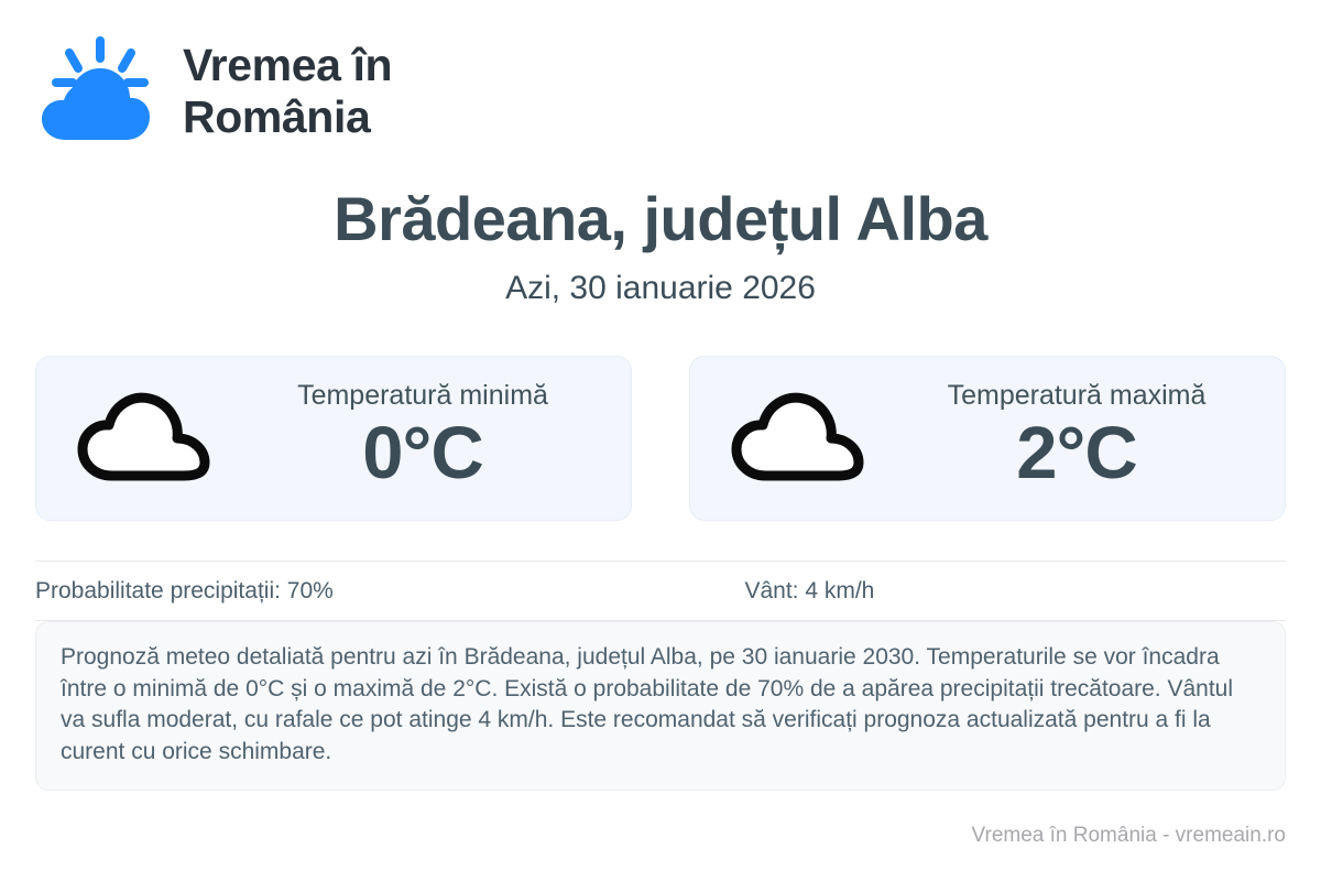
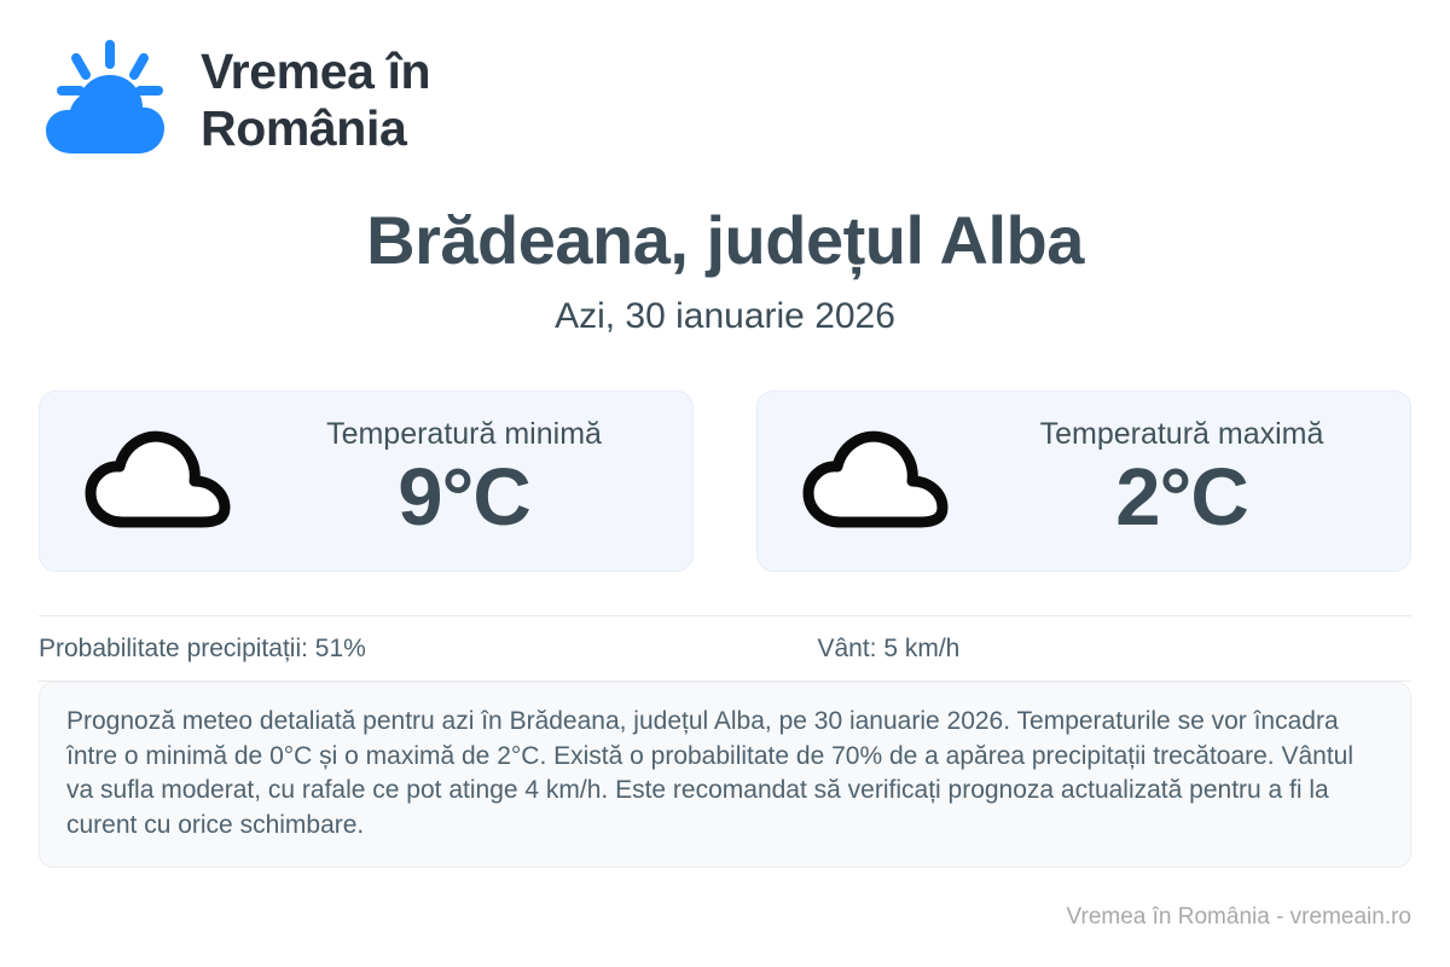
  Vremea în
  România
  Brădeana, județul Alba
  Azi, 30 ianuarie 2026
  Temperatură minimă
- 0°C
+ 9°C
  Temperatură maximă
  2°C
- Probabilitate precipitații: 70%
+ Probabilitate precipitații: 51%
- Vânt: 4 km/h
+ Vânt: 5 km/h
- Prognoză meteo detaliată pentru azi în Brădeana, județul Alba, pe 30 ianuarie 2030. Temperaturile se vor încadra între o minimă de 0°C și o maximă de 2°C. Există o probabilitate de 70% de a apărea precipitații trecătoare. Vântul va sufla moderat, cu rafale ce pot atinge 4 km/h. Este recomandat să verificați prognoza actualizată pentru a fi la curent cu orice schimbare.
+ Prognoză meteo detaliată pentru azi în Brădeana, județul Alba, pe 30 ianuarie 2026. Temperaturile se vor încadra între o minimă de 0°C și o maximă de 2°C. Există o probabilitate de 70% de a apărea precipitații trecătoare. Vântul va sufla moderat, cu rafale ce pot atinge 4 km/h. Este recomandat să verificați prognoza actualizată pentru a fi la curent cu orice schimbare.
  Vremea în România - vremeain.ro
